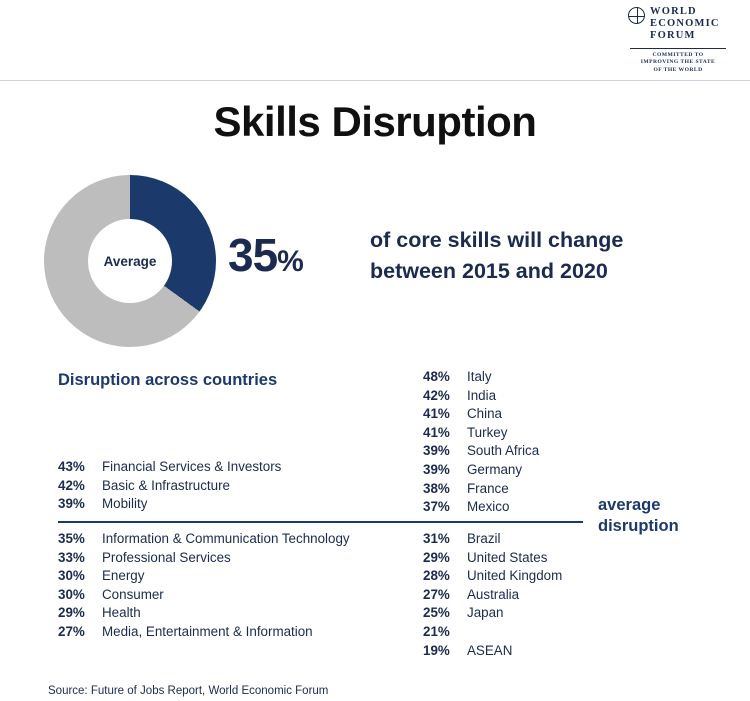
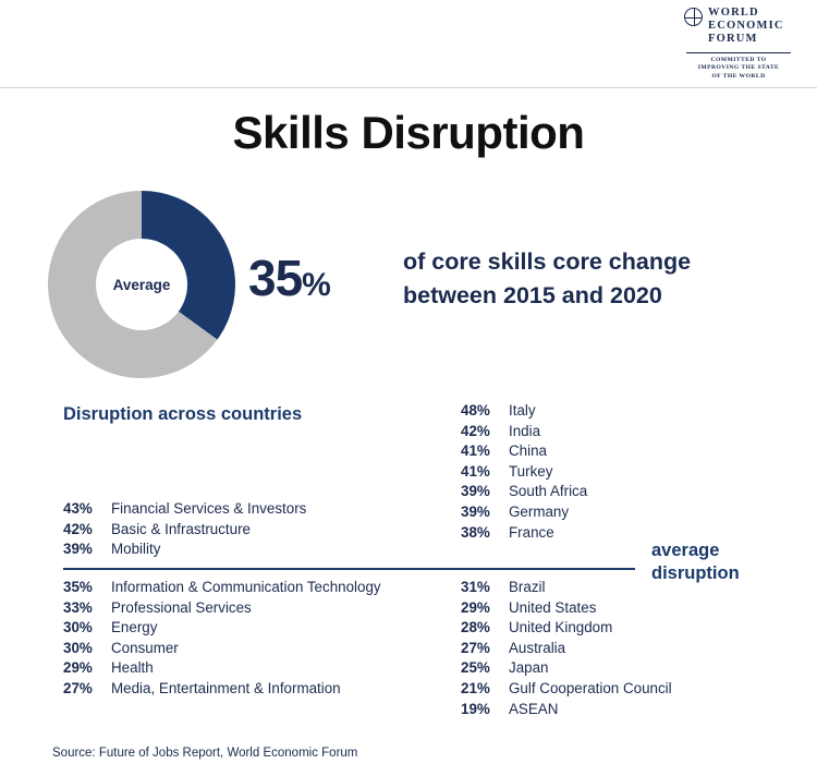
  WORLD
  ECONOMIC
  FORUM
  Skills Disruption
  Average
  35%
- of core skills will change
+ of core skills core change
  between 2015 and 2020
  Disruption across countries
  43%
  Financial Services & Investors
  42%
  Basic & Infrastructure
  39%
  Mobility
  35%
  Information & Communication Technology
  33%
  Professional Services
  30%
  Energy
  30%
  Consumer
  29%
  Health
  27%
  Media, Entertainment & Information
  48%
  Italy
  42%
  India
  41%
  China
  41%
  Turkey
  39%
  South Africa
  39%
  Germany
  38%
  France
- 37%
- Mexico
  31%
  Brazil
  29%
  United States
  28%
  United Kingdom
  27%
  Australia
  25%
  Japan
  21%
+ Gulf Cooperation Council
  19%
  ASEAN
  average
  disruption
  Source: Future of Jobs Report, World Economic Forum
